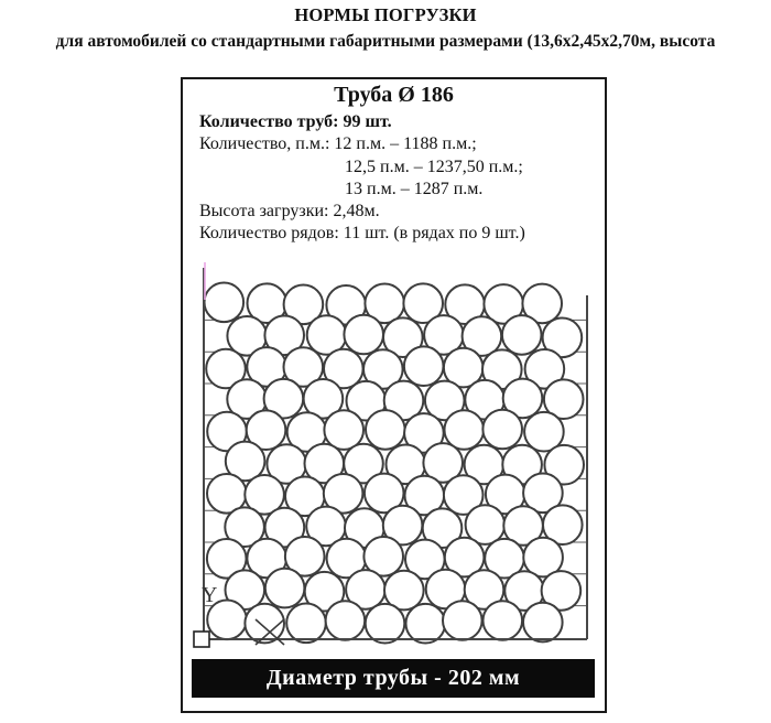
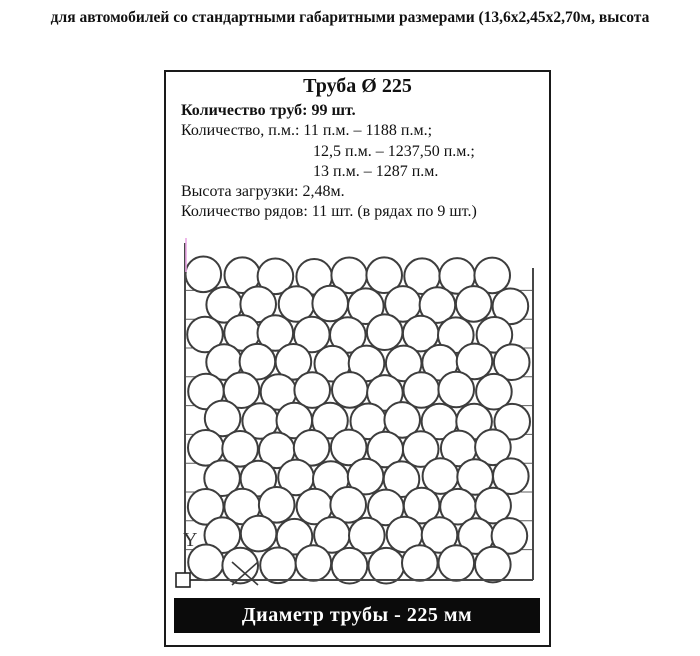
- НОРМЫ ПОГРУЗКИ
  для автомобилей со стандартными габаритными размерами (13,6х2,45х2,70м, высота
- Труба Ø 186
+ Труба Ø 225
  Количество труб: 99 шт.
- Количество, п.м.: 12 п.м. – 1188 п.м.;
+ Количество, п.м.: 11 п.м. – 1188 п.м.;
  12,5 п.м. – 1237,50 п.м.;
  13 п.м. – 1287 п.м.
  Высота загрузки: 2,48м.
  Количество рядов: 11 шт. (в рядах по 9 шт.)
  Y
- Диаметр трубы - 202 мм
+ Диаметр трубы - 225 мм
